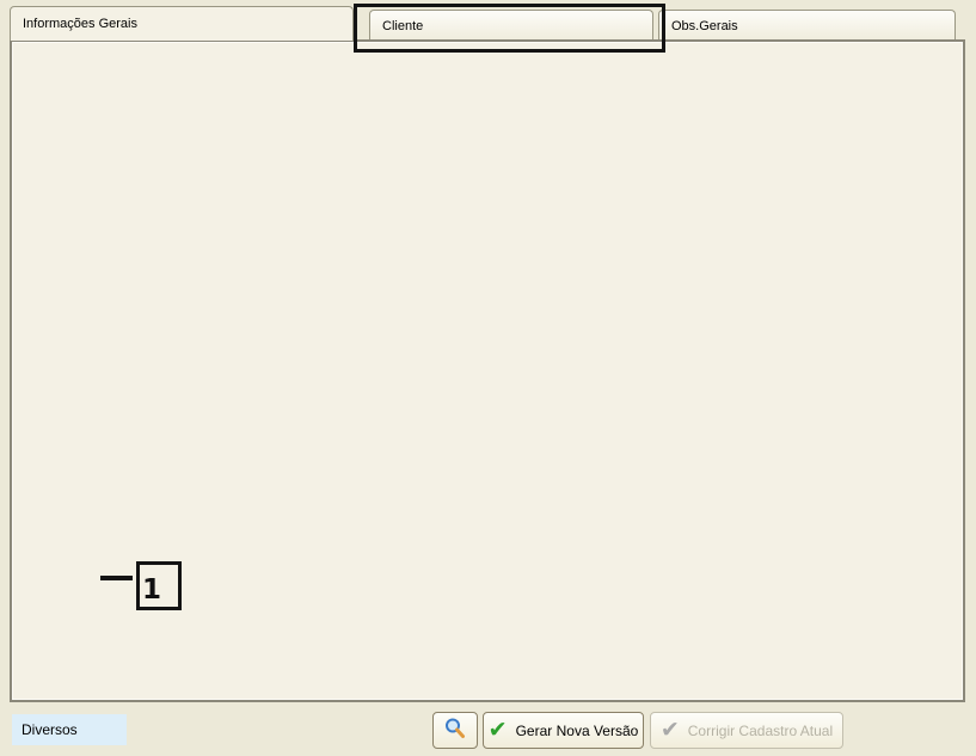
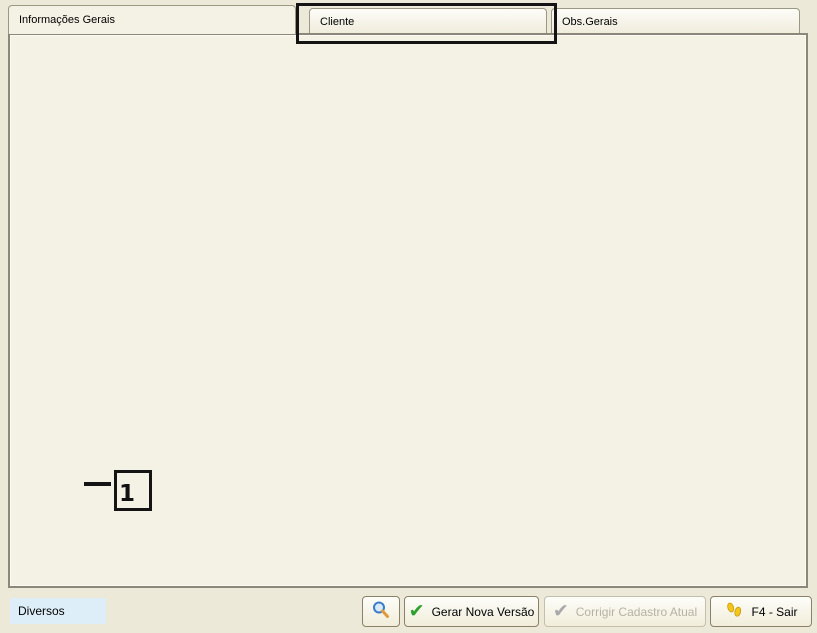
  Informações Gerais
  Cliente
  Obs.Gerais
  1
  Diversos
  ✔
  Gerar Nova Versão
  ✔
  Corrigir Cadastro Atual
+ F4 - Sair
